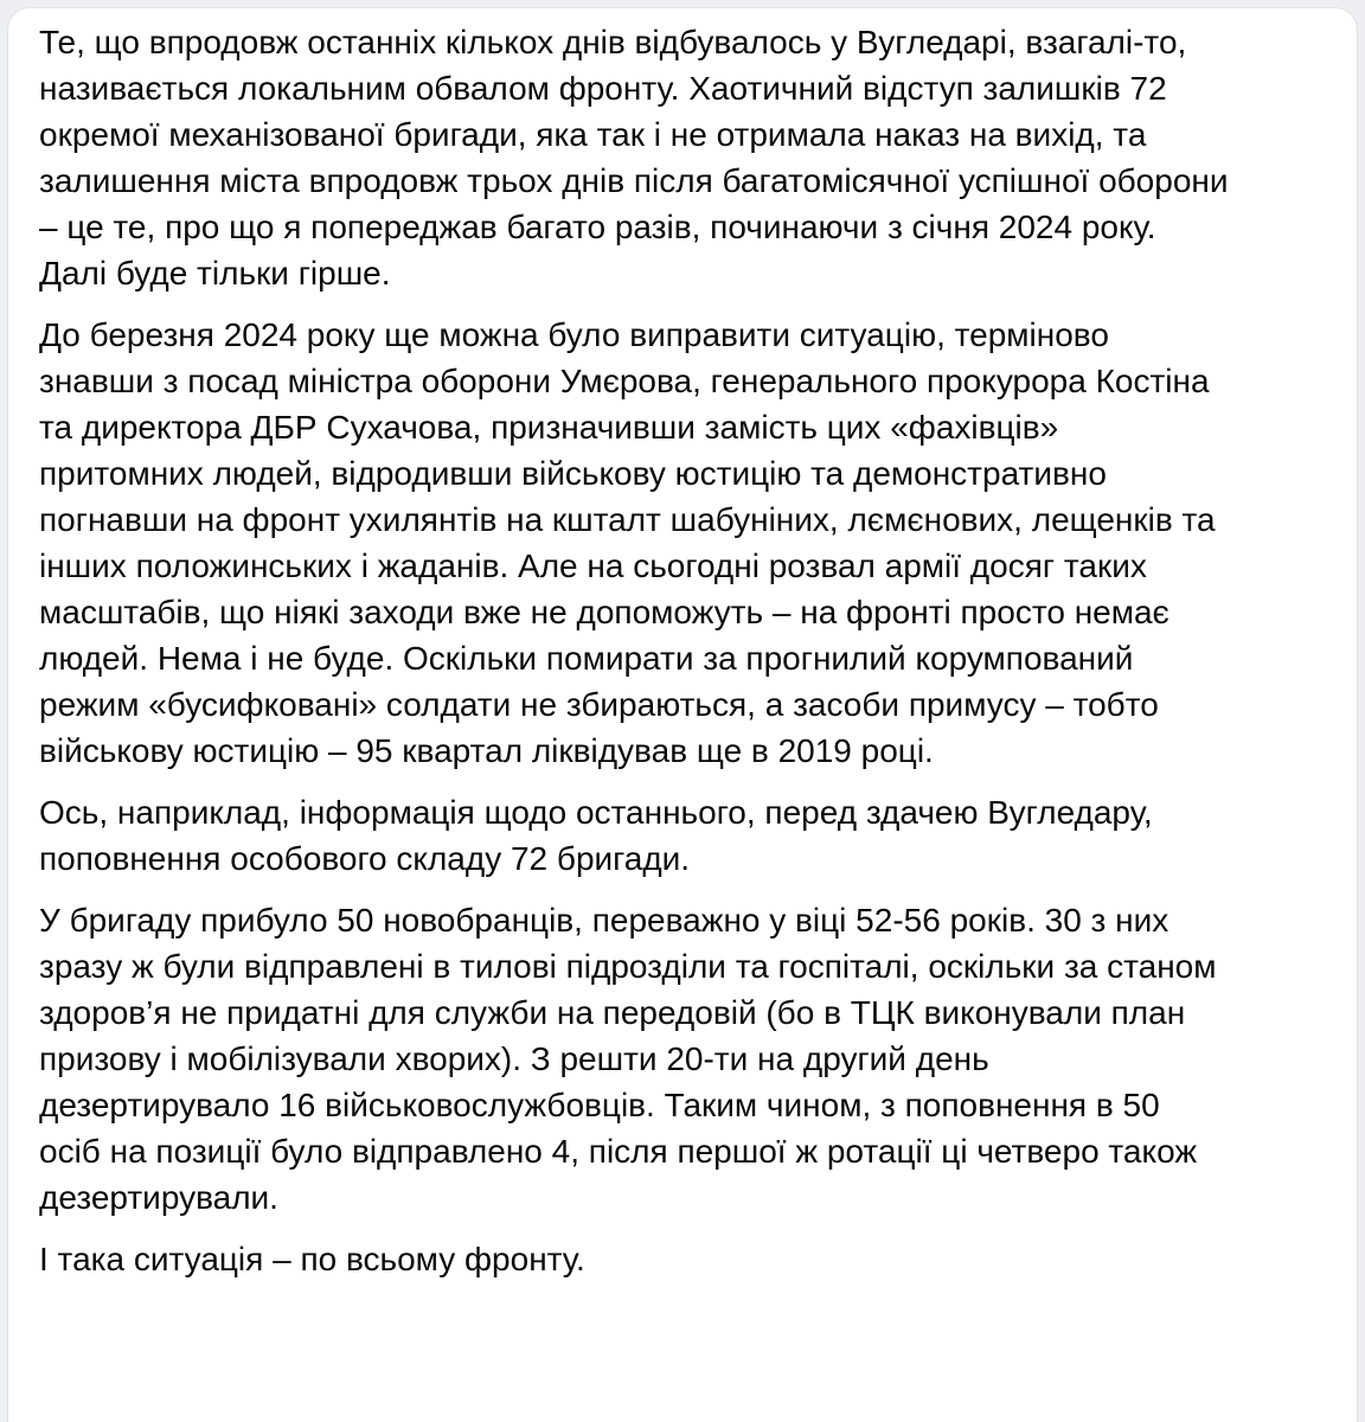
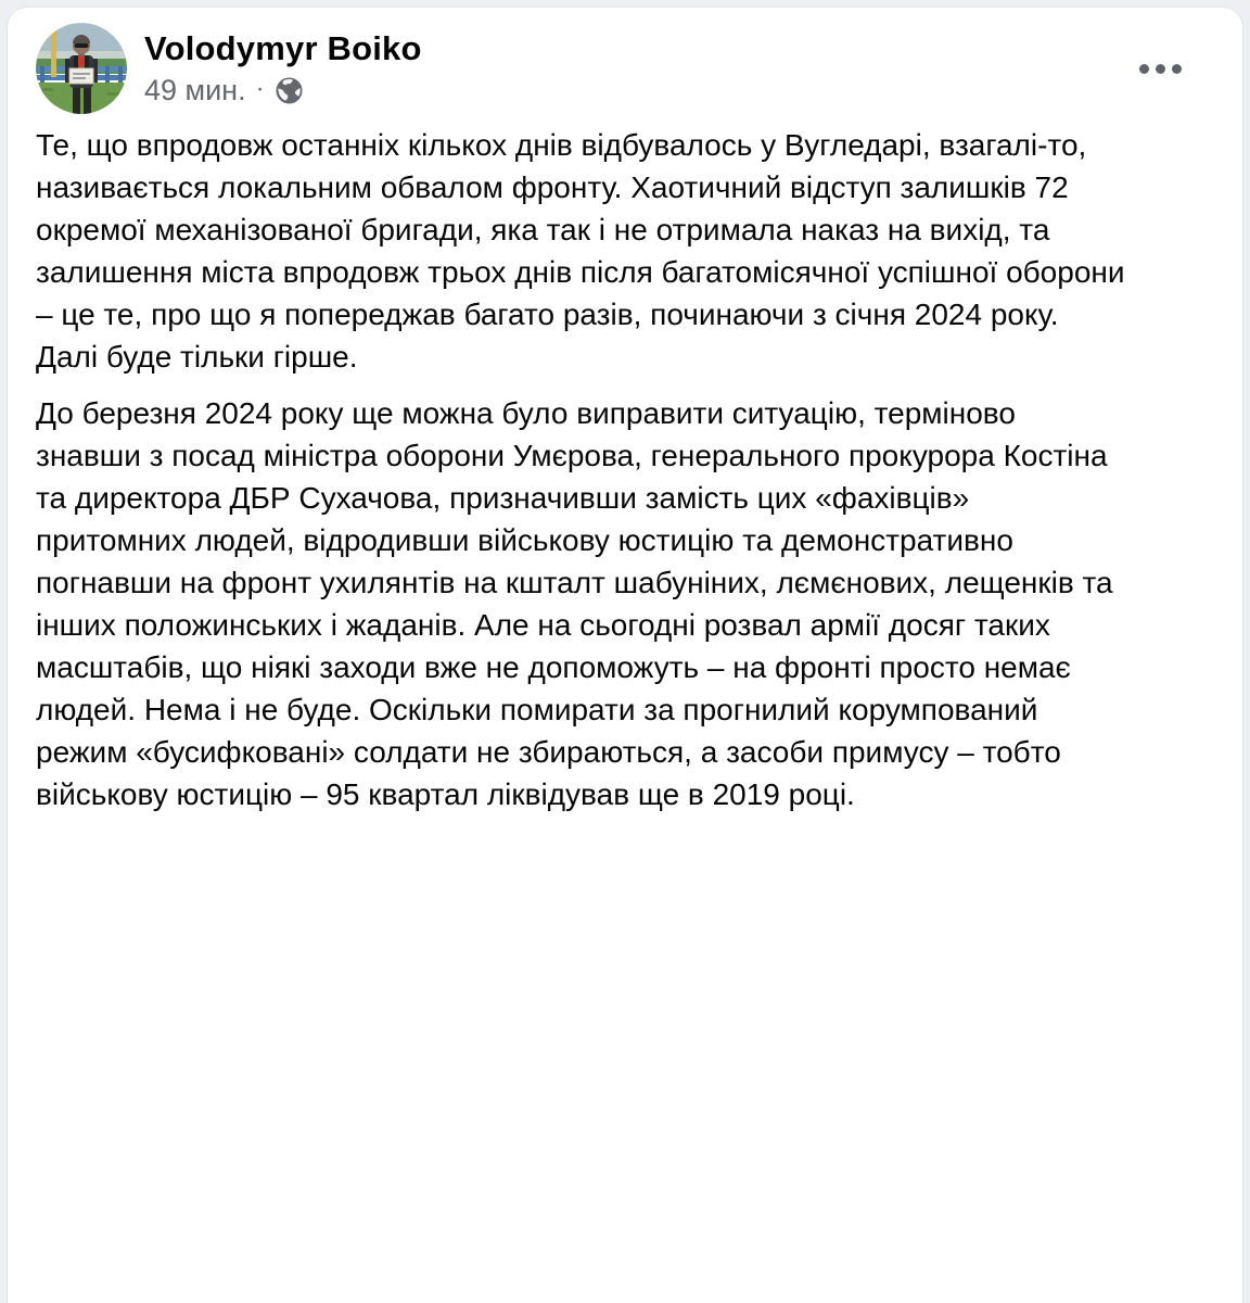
+ Volodymyr Boiko
+ 49 мин.
+ ·
  Те, що впродовж останніх кількох днів відбувалось у Вугледарі, взагалі-то,
  називається локальним обвалом фронту. Хаотичний відступ залишків 72
  окремої механізованої бригади, яка так і не отримала наказ на вихід, та
  залишення міста впродовж трьох днів після багатомісячної успішної оборони
  – це те, про що я попереджав багато разів, починаючи з січня 2024 року.
  Далі буде тільки гірше.
  До березня 2024 року ще можна було виправити ситуацію, терміново
  знавши з посад міністра оборони Умєрова, генерального прокурора Костіна
  та директора ДБР Сухачова, призначивши замість цих «фахівців»
  притомних людей, відродивши військову юстицію та демонстративно
  погнавши на фронт ухилянтів на кшталт шабуніних, лємєнових, лещенків та
  інших положинських і жаданів. Але на сьогодні розвал армії досяг таких
  масштабів, що ніякі заходи вже не допоможуть – на фронті просто немає
  людей. Нема і не буде. Оскільки помирати за прогнилий корумпований
  режим «бусифковані» солдати не збираються, а засоби примусу – тобто
  військову юстицію – 95 квартал ліквідував ще в 2019 році.
- Ось, наприклад, інформація щодо останнього, перед здачею Вугледару,
- поповнення особового складу 72 бригади.
- У бригаду прибуло 50 новобранців, переважно у віці 52-56 років. 30 з них
- зразу ж були відправлені в тилові підрозділи та госпіталі, оскільки за станом
- здоров’я не придатні для служби на передовій (бо в ТЦК виконували план
- призову і мобілізували хворих). З решти 20-ти на другий день
- дезертирувало 16 військовослужбовців. Таким чином, з поповнення в 50
- осіб на позиції було відправлено 4, після першої ж ротації ці четверо також
- дезертирували.
- І така ситуація – по всьому фронту.
